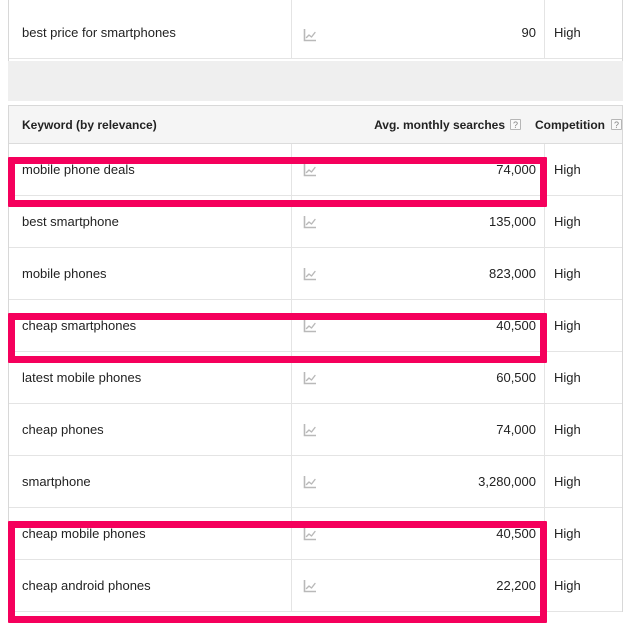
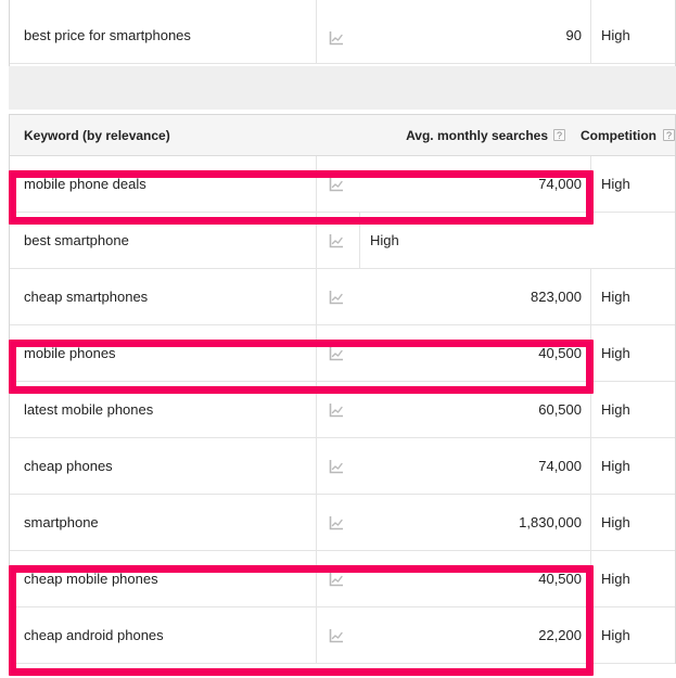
  best price for smartphones
  90
  High
  Keyword (by relevance)
  Avg. monthly searches
  ?
  Competition
  ?
  mobile phone deals
  74,000
  High
  best smartphone
- 135,000
  High
- mobile phones
+ cheap smartphones
  823,000
  High
- cheap smartphones
+ mobile phones
  40,500
  High
  latest mobile phones
  60,500
  High
  cheap phones
  74,000
  High
  smartphone
- 3,280,000
+ 1,830,000
  High
  cheap mobile phones
  40,500
  High
  cheap android phones
  22,200
  High
